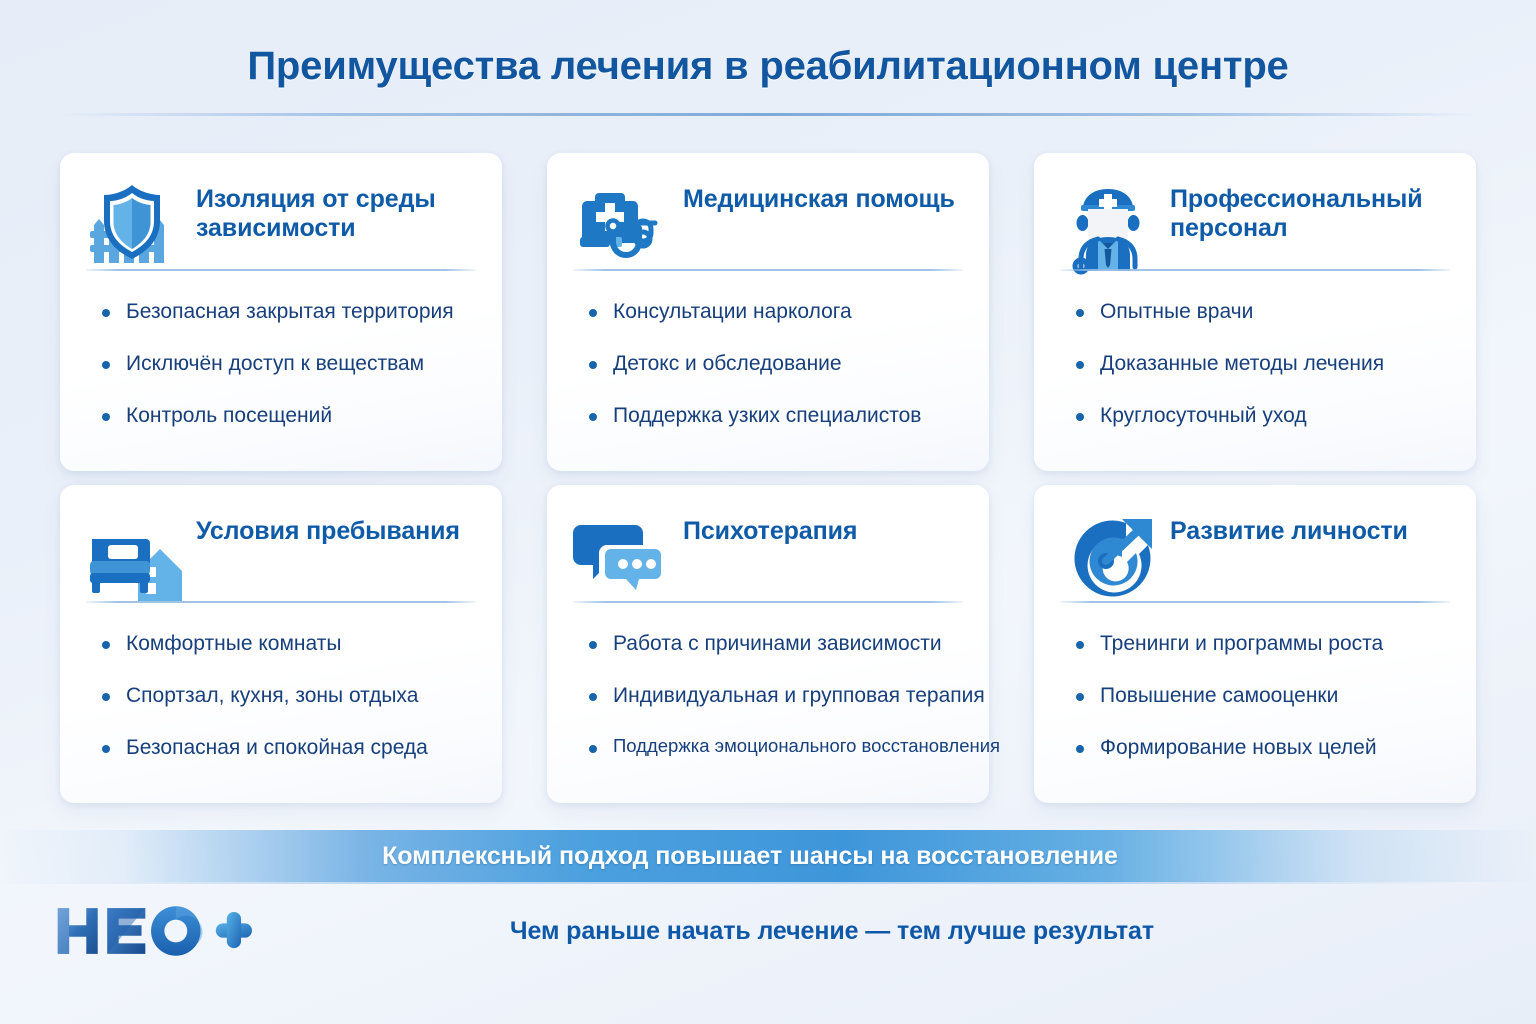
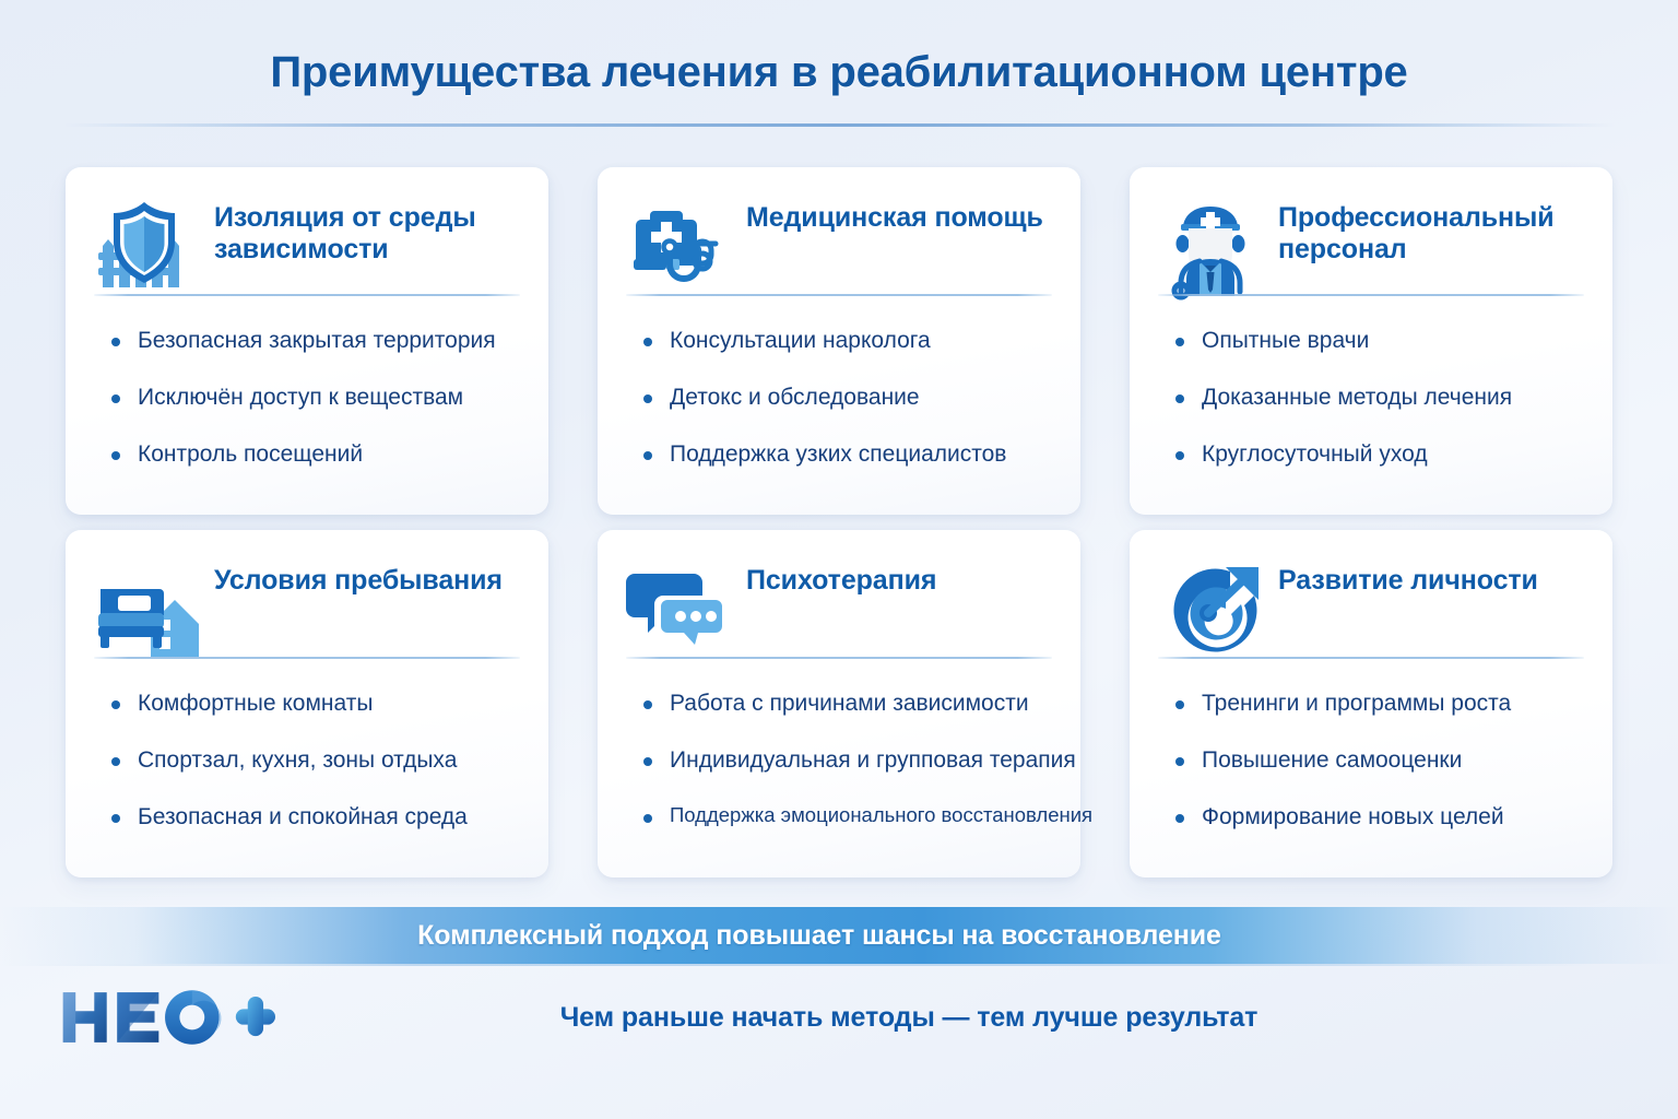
  Преимущества лечения в реабилитационном центре
  Изоляция от среды зависимости
  Безопасная закрытая территория
  Исключён доступ к веществам
  Контроль посещений
  Медицинская помощь
  Консультации нарколога
  Детокс и обследование
  Поддержка узких специалистов
  Профессиональный персонал
  Опытные врачи
  Доказанные методы лечения
  Круглосуточный уход
  Условия пребывания
  Комфортные комнаты
  Спортзал, кухня, зоны отдыха
  Безопасная и спокойная среда
  Психотерапия
  Работа с причинами зависимости
  Индивидуальная и групповая терапия
  Поддержка эмоционального восстановления
  Развитие личности
  Тренинги и программы роста
  Повышение самооценки
  Формирование новых целей
  Комплексный подход повышает шансы на восстановление
- Чем раньше начать лечение — тем лучше результат
+ Чем раньше начать методы — тем лучше результат
